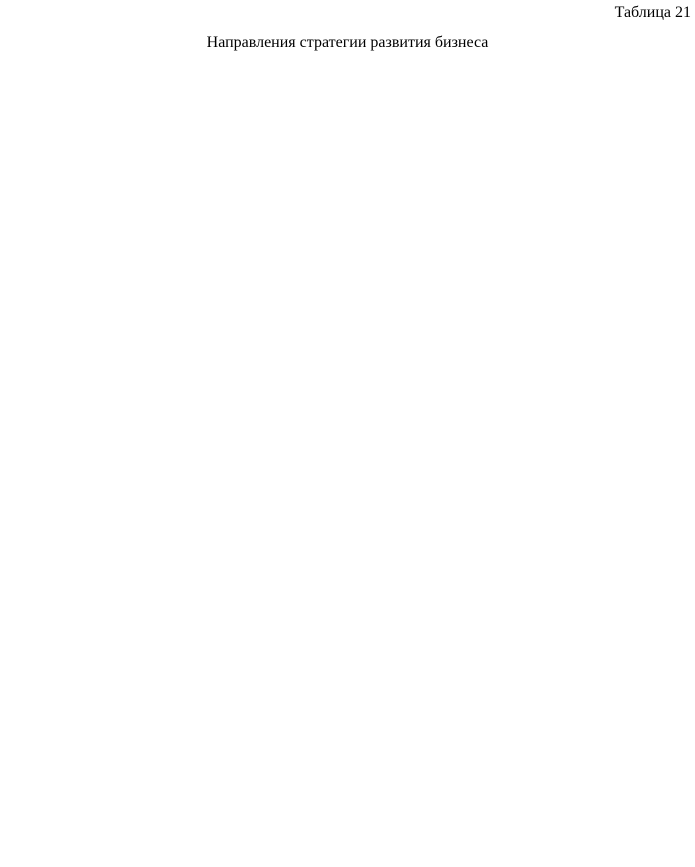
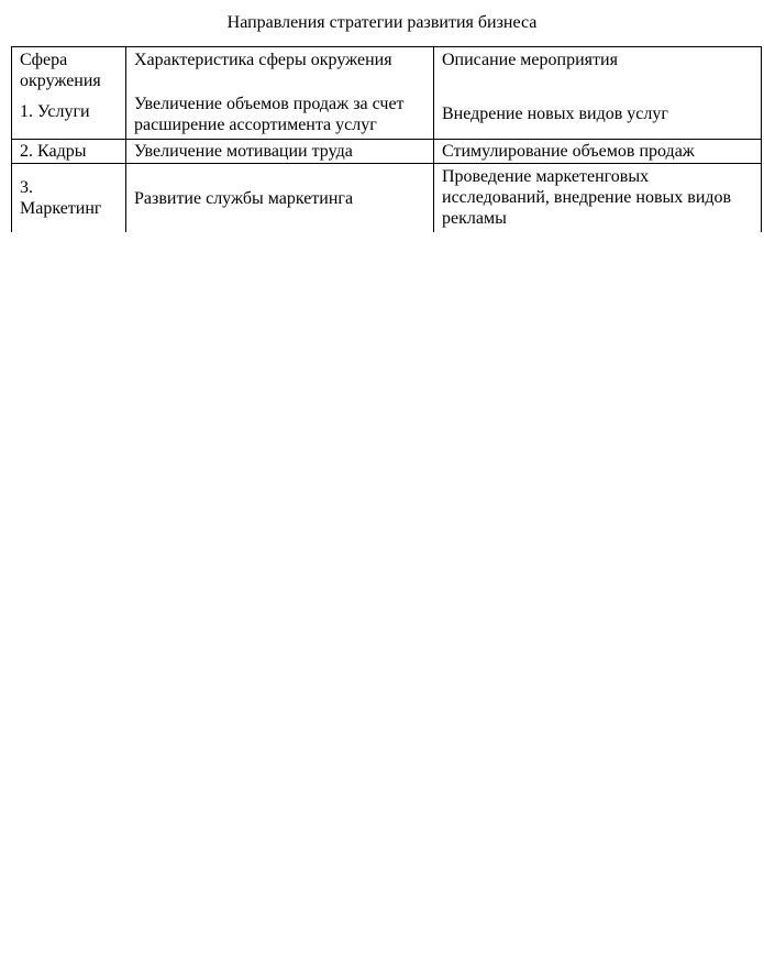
- Таблица 21
  Направления стратегии развития бизнеса
+ Сфера окружения 1. Услуги	Характеристика сферы окружения Увеличение объемов продаж за счет расширение ассортимента услуг	Описание мероприятия Внедрение новых видов услуг
+ 2. Кадры	Увеличение мотивации труда	Стимулирование объемов продаж
+ 3. Маркетинг	Развитие службы маркетинга	Проведение маркетенговых исследований, внедрение новых видов рекламы
